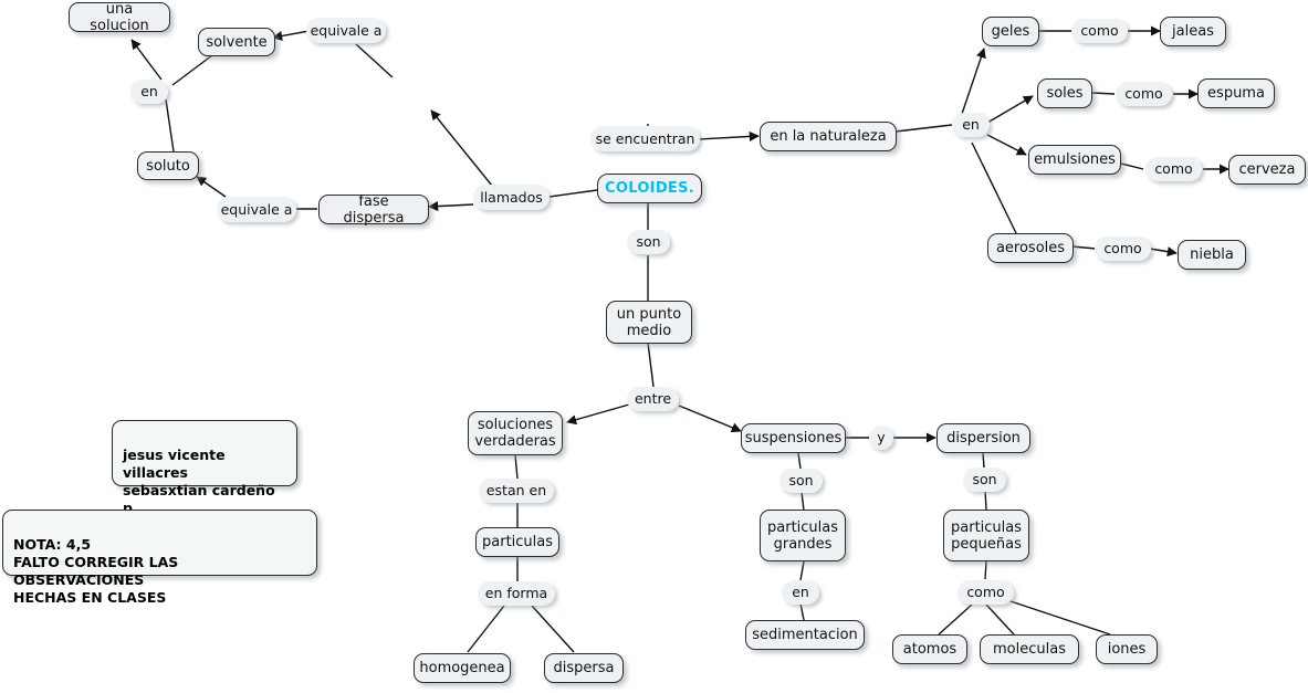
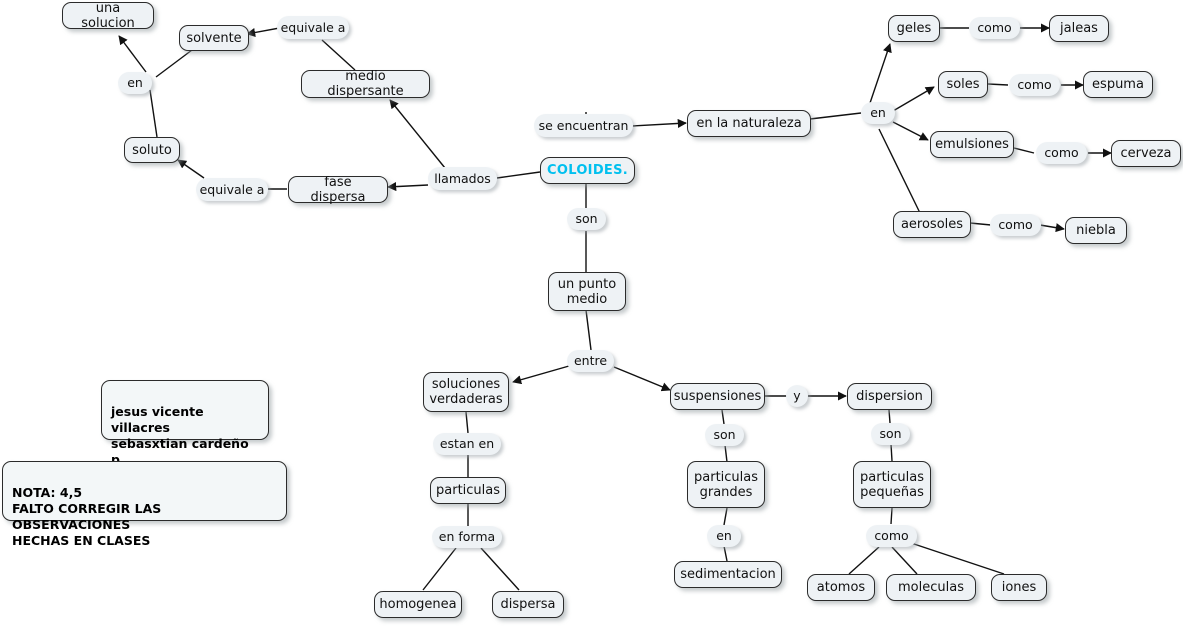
  una solucion
  solvente
+ medio dispersante
  soluto
  fase dispersa
  COLOIDES.
  en la naturaleza
  geles
  jaleas
  soles
  espuma
  emulsiones
  cerveza
  aerosoles
  niebla
  un punto
  medio
  soluciones
  verdaderas
  suspensiones
  dispersion
  particulas
  particulas
  grandes
  particulas
  pequeñas
  sedimentacion
  homogenea
  dispersa
  atomos
  moleculas
  iones
  equivale a
  en
  equivale a
  llamados
  se encuentran
  son
  en
  como
  como
  como
  como
  entre
  estan en
  en forma
  son
  en
  y
  son
  como
  jesus vicente villacres
  sebasxtian cardeño p.
  NOTA: 4,5
  FALTO CORREGIR LAS OBSERVACIONES
  HECHAS EN CLASES
